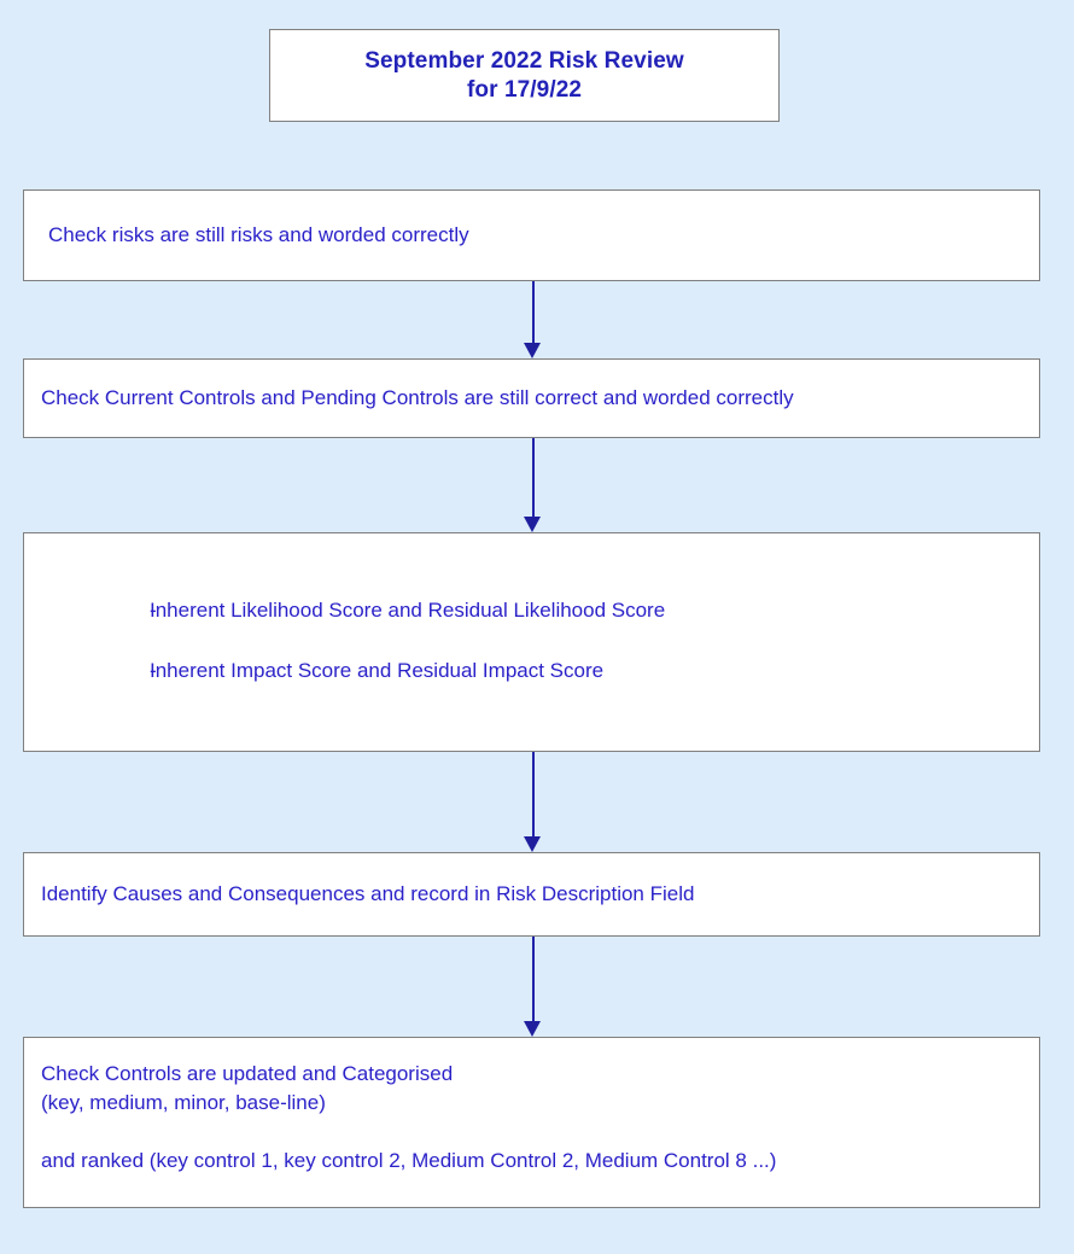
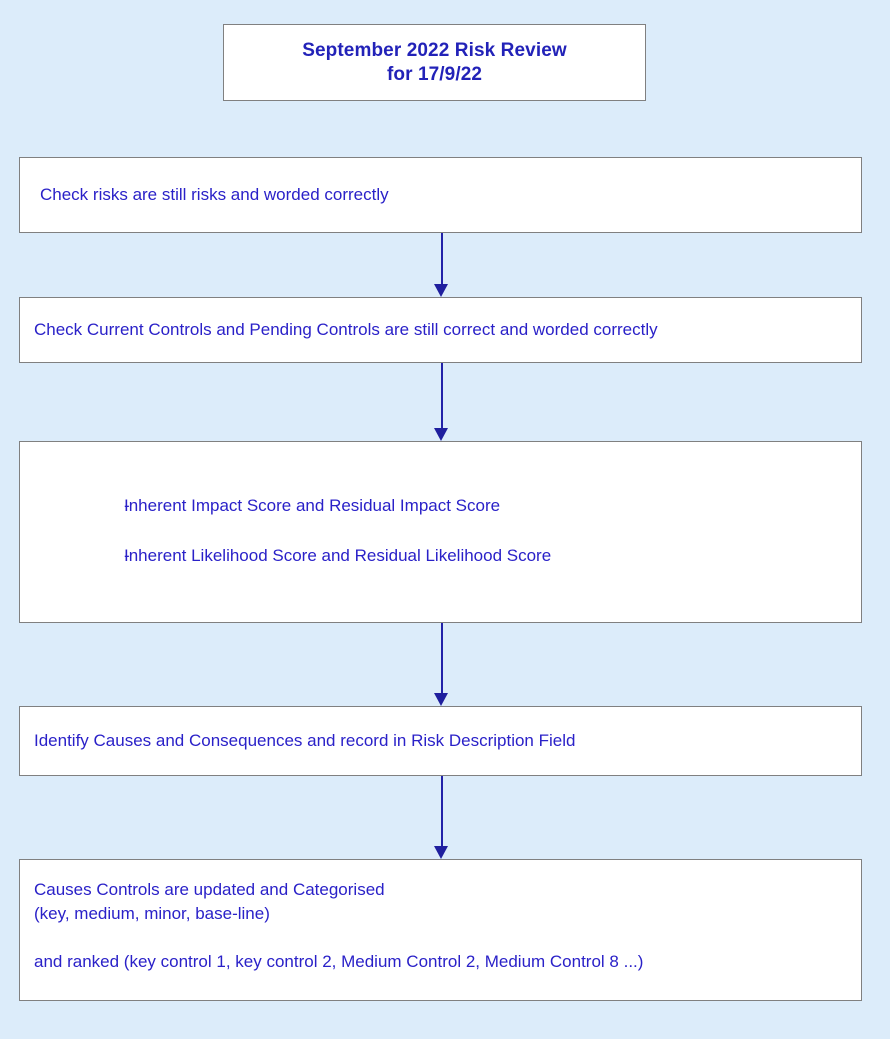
  September 2022 Risk Review
  for 17/9/22
  Check risks are still risks and worded correctly
  Check Current Controls and Pending Controls are still correct and worded correctly
  -
- Inherent Likelihood Score and Residual Likelihood Score
+ Inherent Impact Score and Residual Impact Score
  -
- Inherent Impact Score and Residual Impact Score
+ Inherent Likelihood Score and Residual Likelihood Score
  Identify Causes and Consequences and record in Risk Description Field
- Check Controls are updated and Categorised
+ Causes Controls are updated and Categorised
  (key, medium, minor, base-line)
  and ranked (key control 1, key control 2, Medium Control 2, Medium Control 8 ...)
